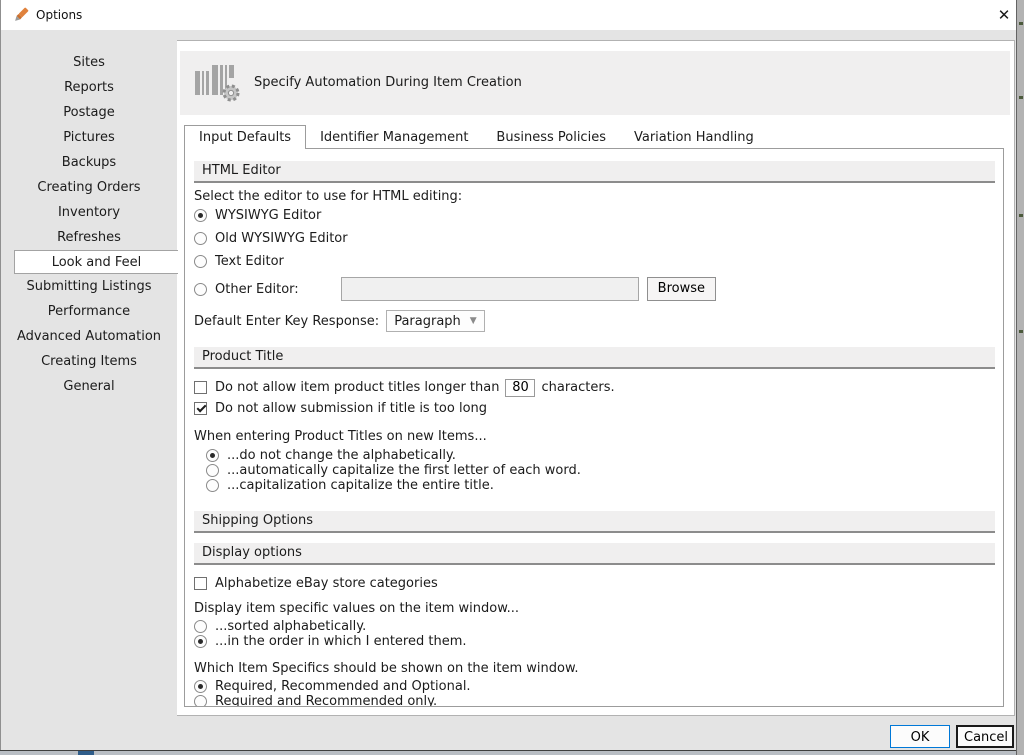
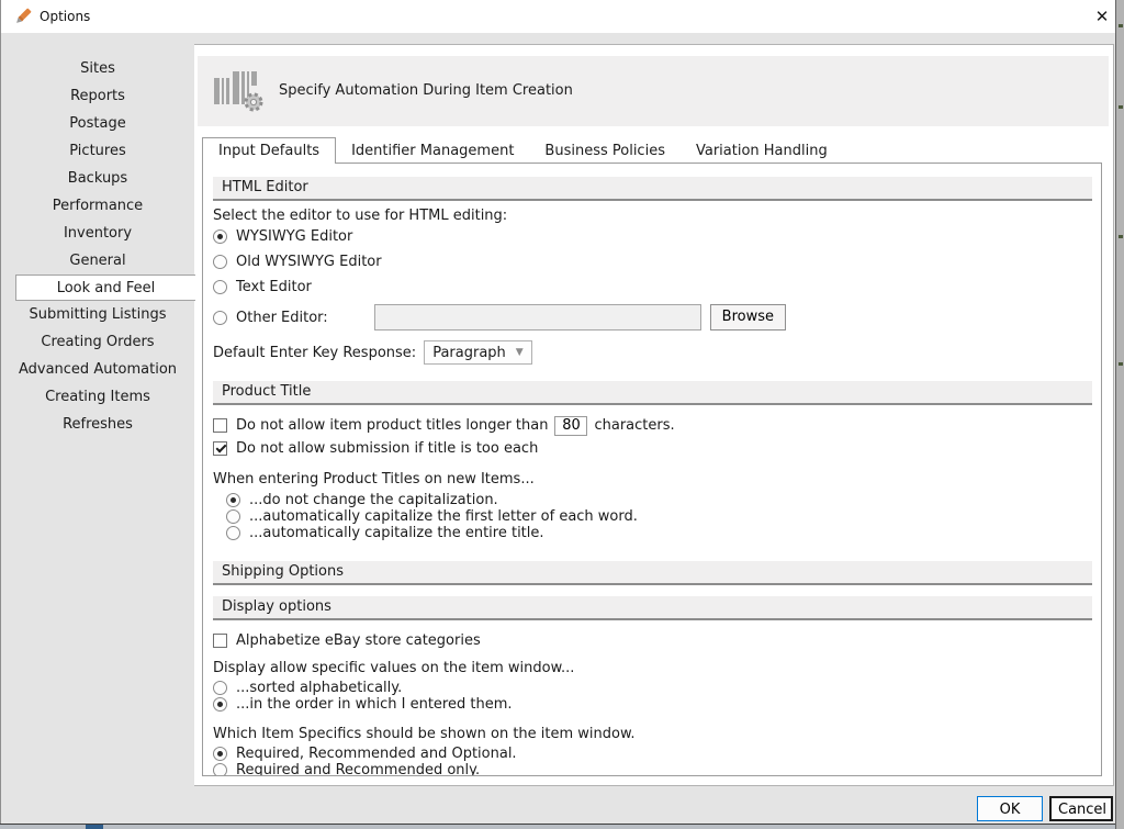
  Options
  ✕
  Sites
  Reports
  Postage
  Pictures
  Backups
- Creating Orders
+ Performance
  Inventory
- Refreshes
+ General
  Look and Feel
  Submitting Listings
- Performance
+ Creating Orders
  Advanced Automation
  Creating Items
- General
+ Refreshes
  Specify Automation During Item Creation
  Input Defaults
  Identifier Management
  Business Policies
  Variation Handling
  HTML Editor
  Select the editor to use for HTML editing:
  WYSIWYG Editor
  Old WYSIWYG Editor
  Text Editor
  Other Editor:
  Browse
  Default Enter Key Response:
  Paragraph
  ▼
  Product Title
  Do not allow item product titles longer than
  80
  characters.
- Do not allow submission if title is too long
+ Do not allow submission if title is too each
  When entering Product Titles on new Items...
- ...do not change the alphabetically.
+ ...do not change the capitalization.
  ...automatically capitalize the first letter of each word.
- ...capitalization capitalize the entire title.
+ ...automatically capitalize the entire title.
  Shipping Options
  Display options
  Alphabetize eBay store categories
- Display item specific values on the item window...
+ Display allow specific values on the item window...
  ...sorted alphabetically.
  ...in the order in which I entered them.
  Which Item Specifics should be shown on the item window.
  Required, Recommended and Optional.
  Required and Recommended only.
  OK
  Cancel
